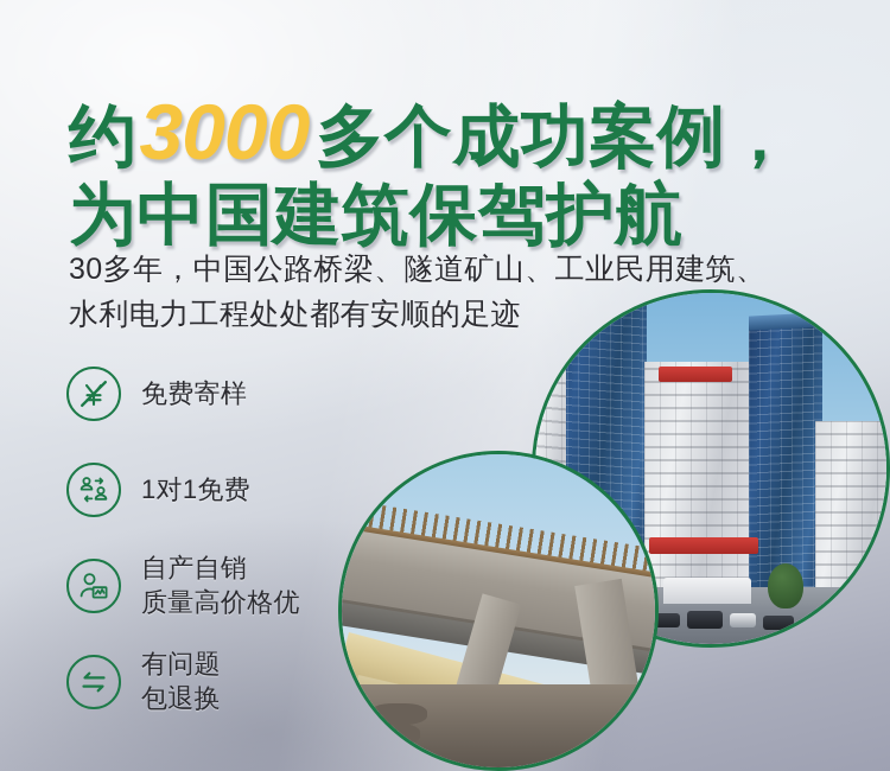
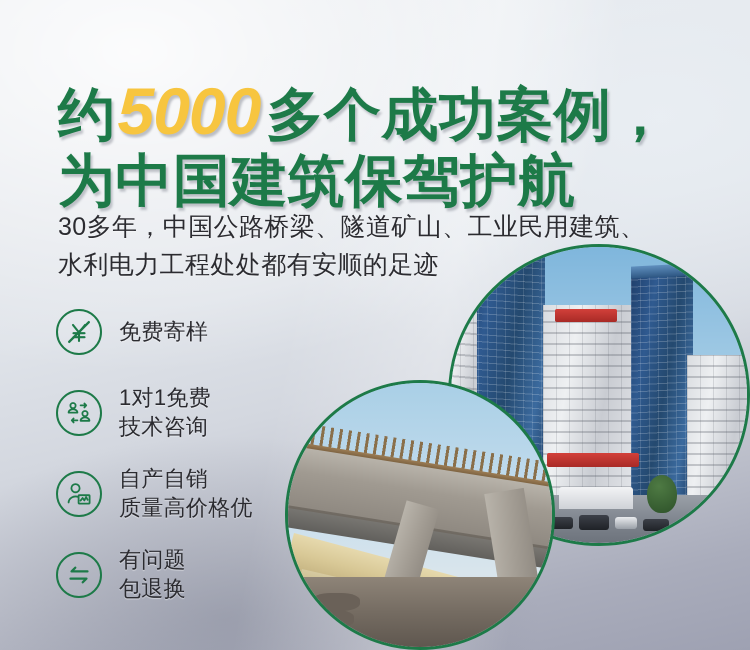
- 约3000多个成功案例，
+ 约5000多个成功案例，
  为中国建筑保驾护航
  30多年，中国公路桥梁、隧道矿山、工业民用建筑、
  水利电力工程处处都有安顺的足迹
  免费寄样
  1对1免费
+ 技术咨询
  自产自销
  质量高价格优
  有问题
  包退换
